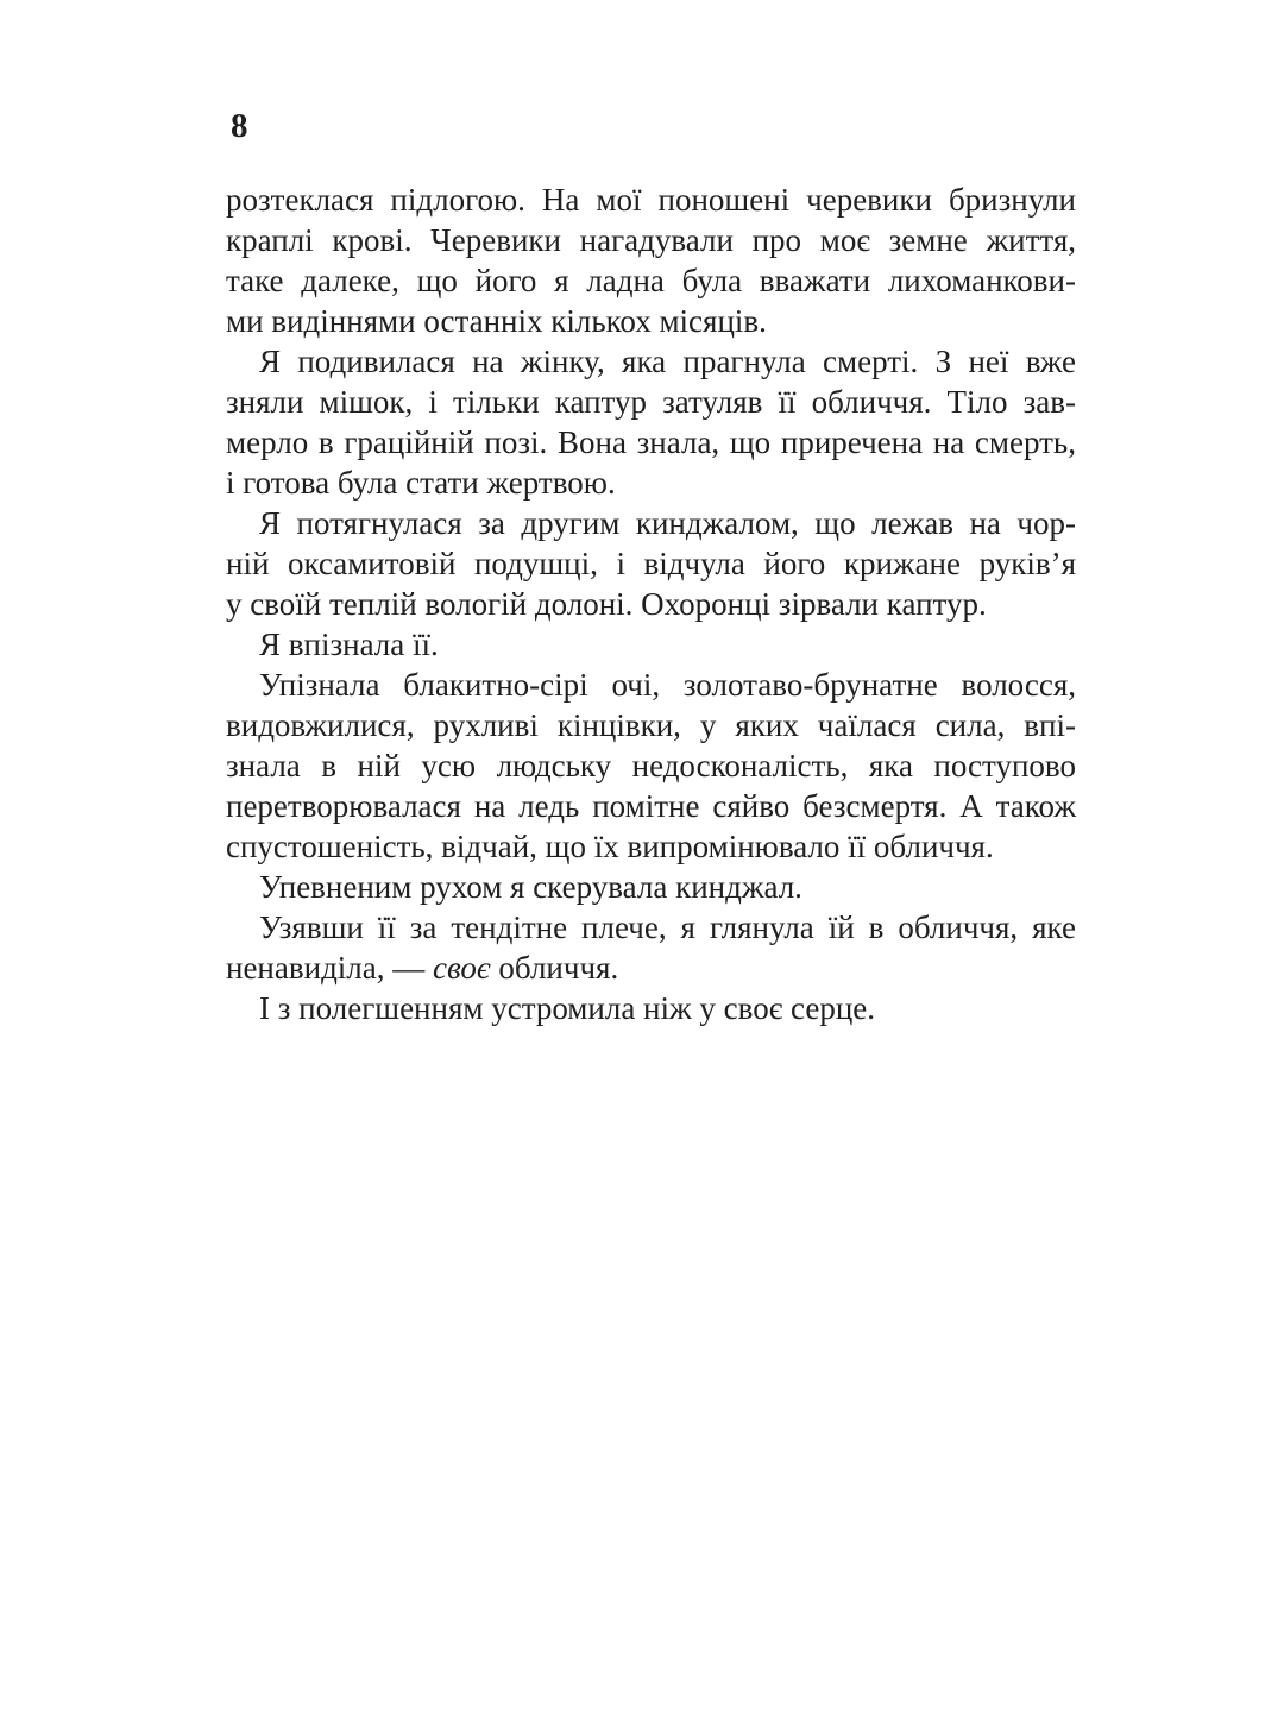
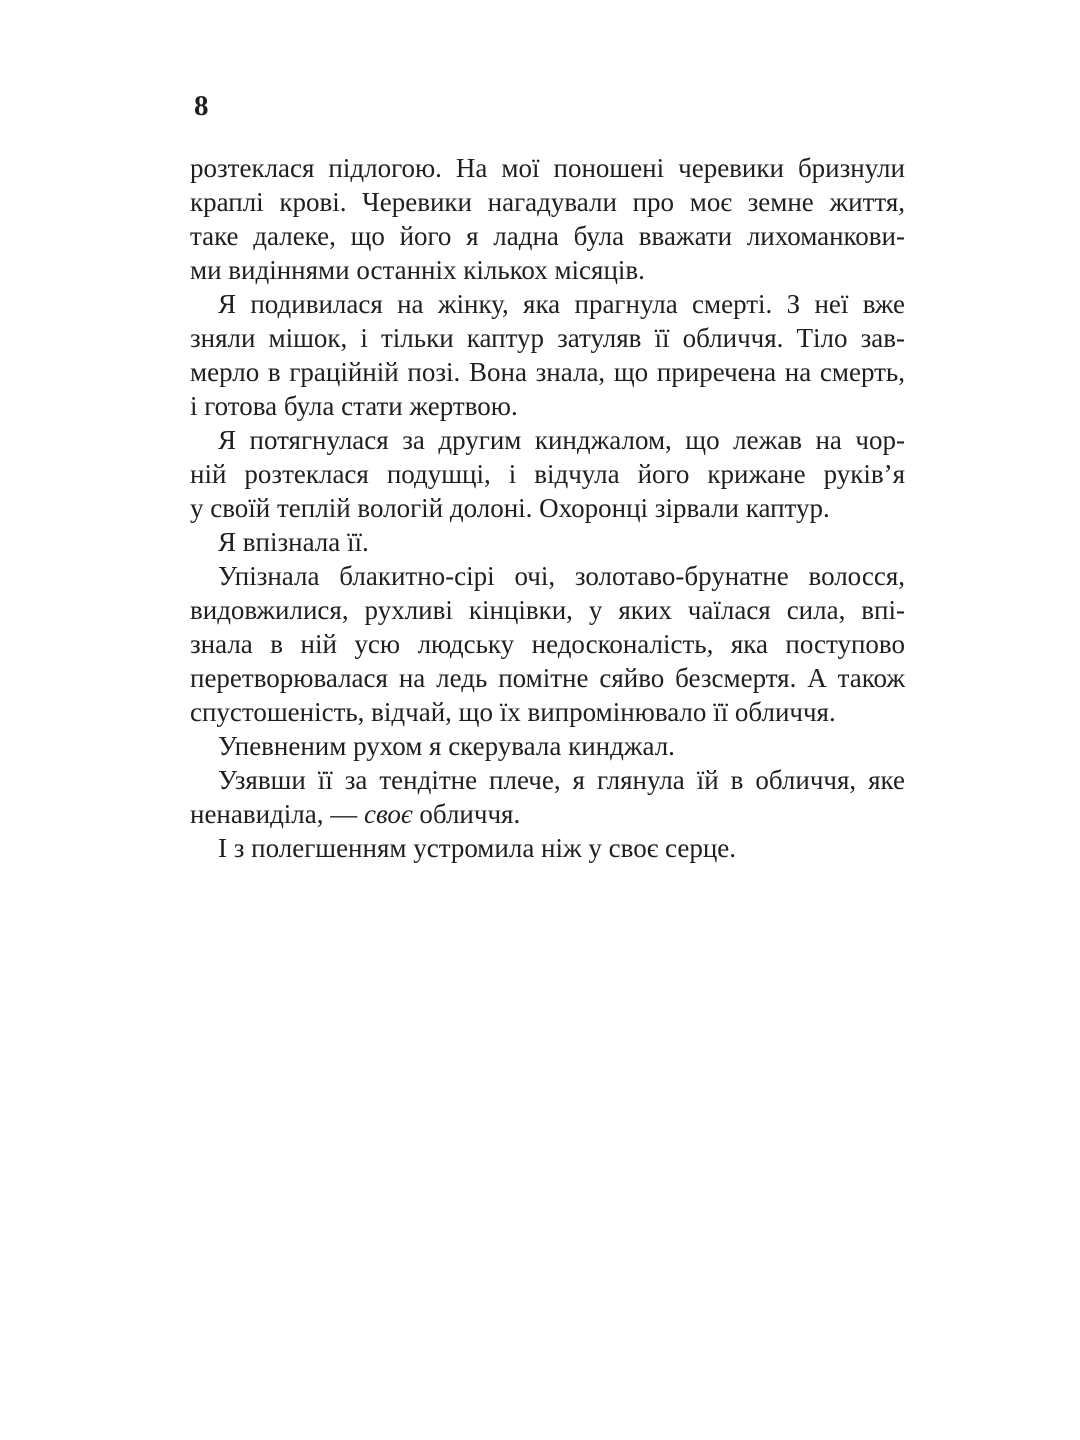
  8
  розтеклася підлогою. На мої поношені черевики бризнули
  краплі крові. Черевики нагадували про моє земне життя,
  таке далеке, що його я ладна була вважати лихоманкови-
  ми видіннями останніх кількох місяців.
  Я подивилася на жінку, яка прагнула смерті. З неї вже
  зняли мішок, і тільки каптур затуляв її обличчя. Тіло зав-
  мерло в граційній позі. Вона знала, що приречена на смерть,
  і готова була стати жертвою.
  Я потягнулася за другим кинджалом, що лежав на чор-
- ній оксамитовій подушці, і відчула його крижане руків’я
+ ній розтеклася подушці, і відчула його крижане руків’я
  у своїй теплій вологій долоні. Охоронці зірвали каптур.
  Я впізнала її.
  Упізнала блакитно-сірі очі, золотаво-брунатне волосся,
  видовжилися, рухливі кінцівки, у яких чаїлася сила, впі-
  знала в ній усю людську недосконалість, яка поступово
  перетворювалася на ледь помітне сяйво безсмертя. А також
  спустошеність, відчай, що їх випромінювало її обличчя.
  Упевненим рухом я скерувала кинджал.
  Узявши її за тендітне плече, я глянула їй в обличчя, яке
  ненавиділа, — своє обличчя.
  І з полегшенням устромила ніж у своє серце.
